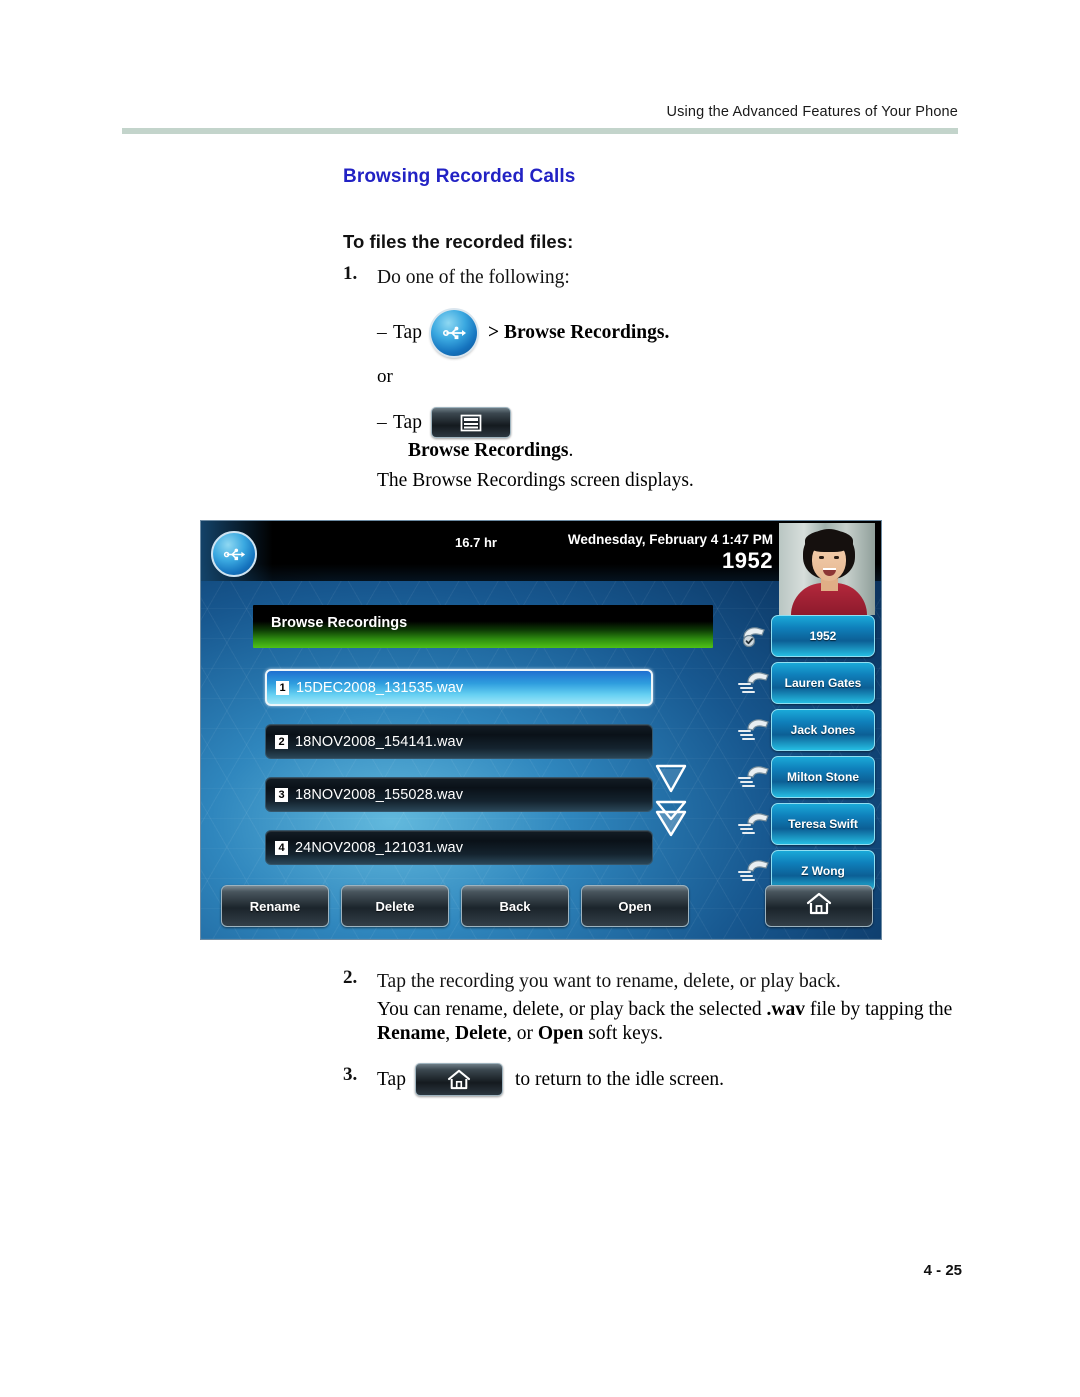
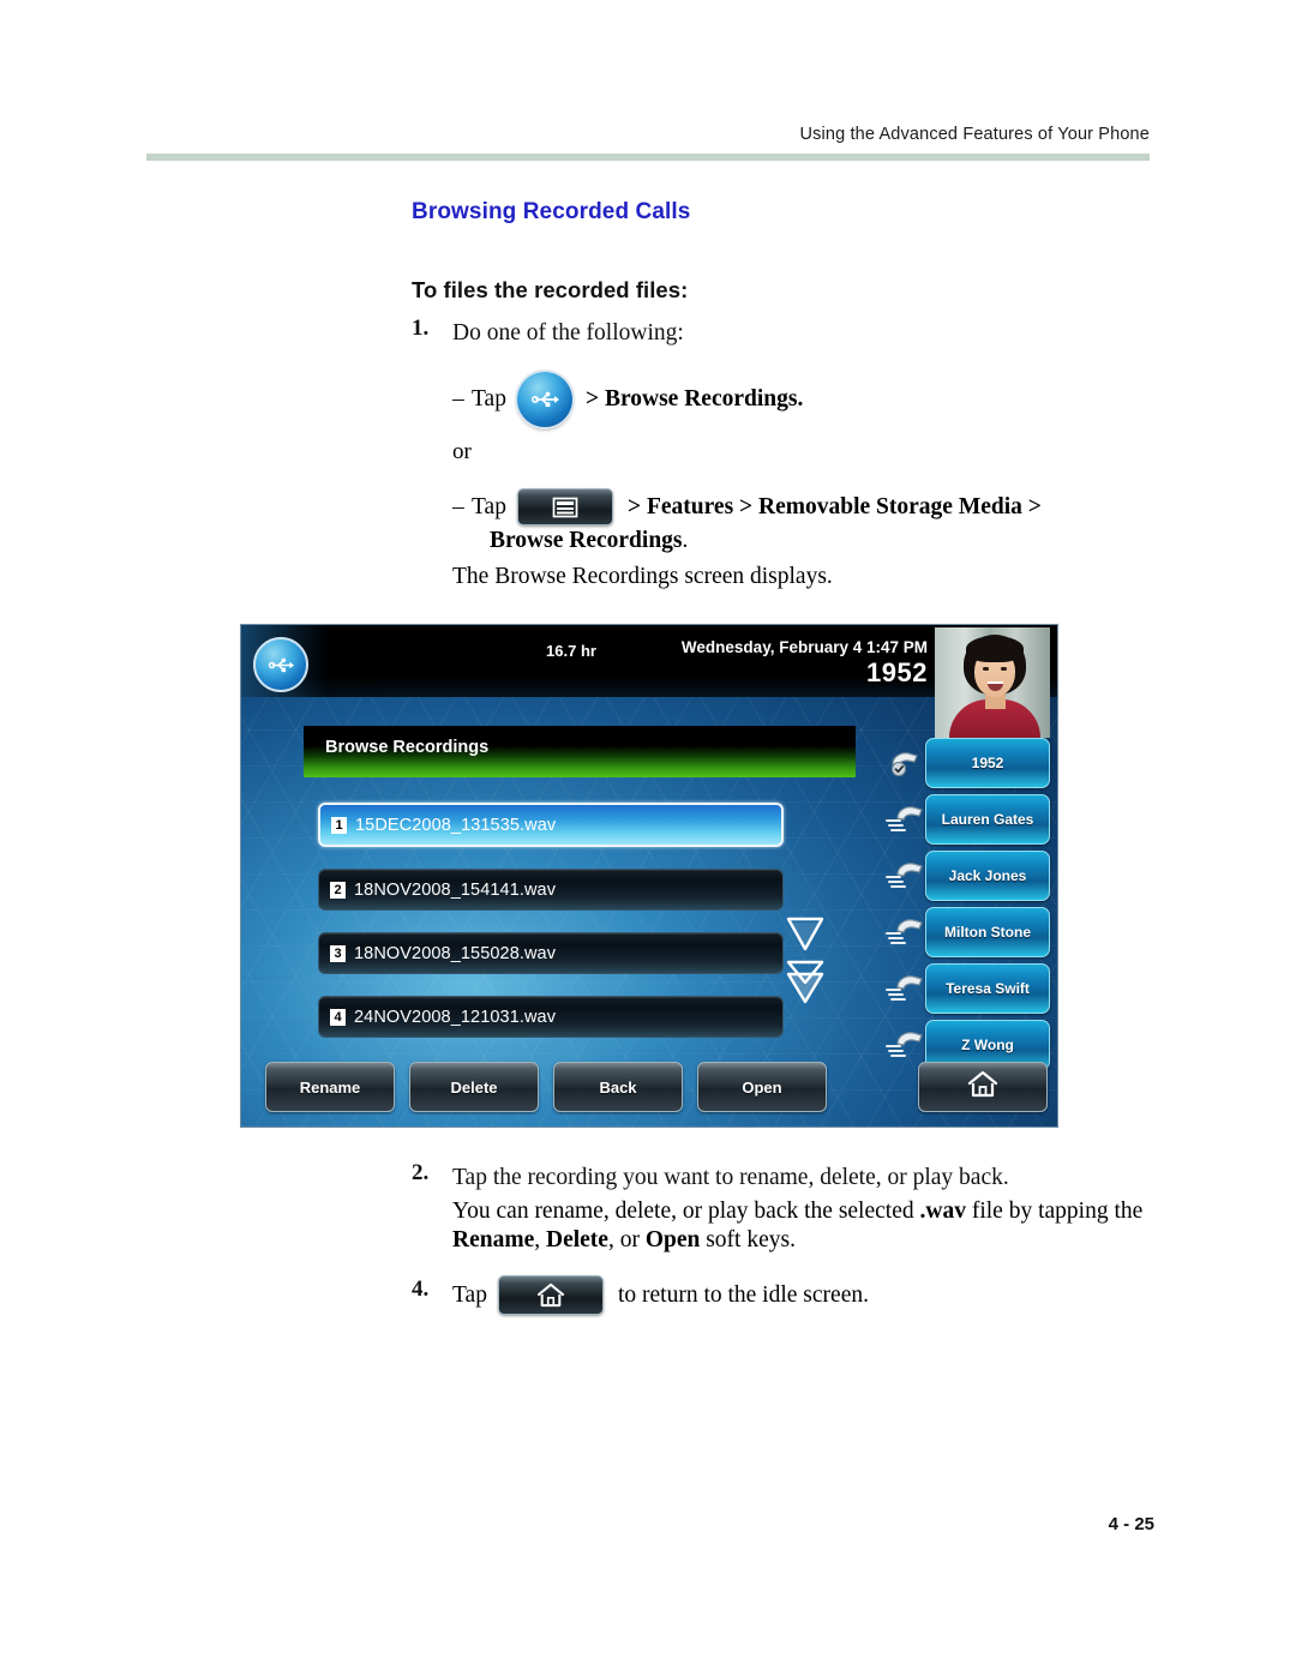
  Using the Advanced Features of Your Phone
  Browsing Recorded Calls
  To files the recorded files:
  1.
  Do one of the following:
  –
  Tap
  > Browse Recordings.
  or
  –
  Tap
+ > Features > Removable Storage Media >
  Browse Recordings.
  The Browse Recordings screen displays.
  16.7 hr
  Wednesday, February 4 1:47 PM
  1952
  Browse Recordings
  1
  15DEC2008_131535.wav
  2
  18NOV2008_154141.wav
  3
  18NOV2008_155028.wav
  4
  24NOV2008_121031.wav
  1952
  Lauren Gates
  Jack Jones
  Milton Stone
  Teresa Swift
  Z Wong
  Rename
  Delete
  Back
  Open
  2.
  Tap the recording you want to rename, delete, or play back.
  You can rename, delete, or play back the selected .wav file by tapping the
  Rename, Delete, or Open soft keys.
- 3.
+ 4.
  Tap
  to return to the idle screen.
  4 - 25
